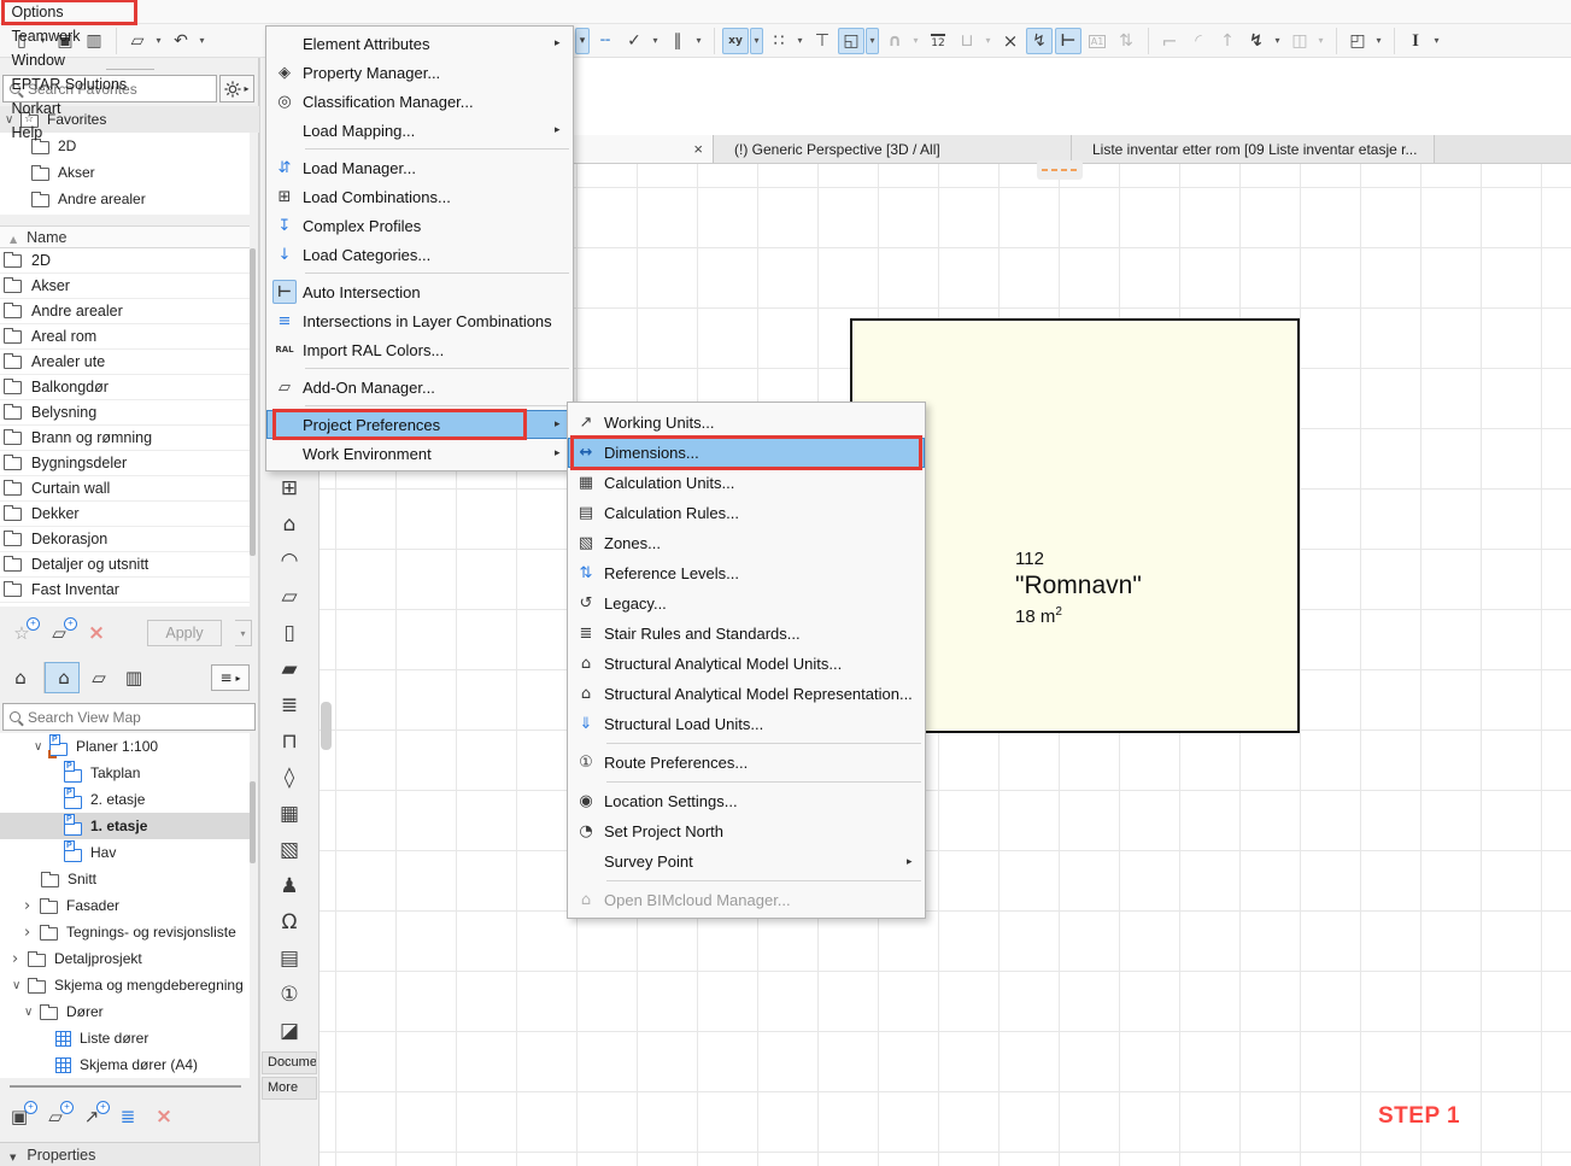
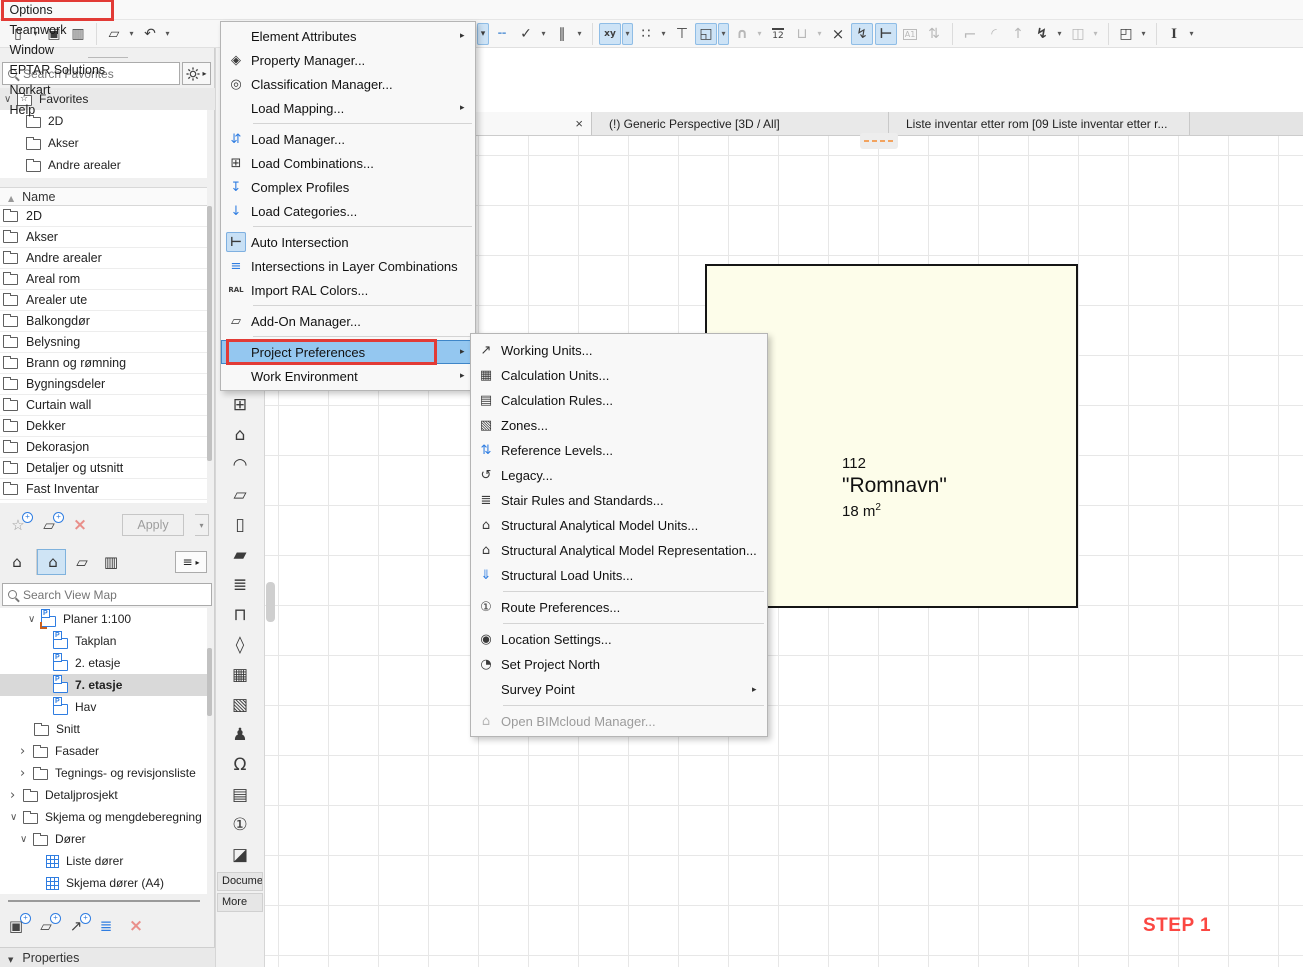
  Options
  Teamwork
  Window
  EPTAR Solutions
  Norkart
  Help
  Search Favorites
  ▸
  Favorites
  2D
  Akser
  Andre arealer
  Name
  2D
  Akser
  Andre arealer
  Areal rom
  Arealer ute
  Balkongdør
  Belysning
  Brann og rømning
  Bygningsdeler
  Curtain wall
  Dekker
  Dekorasjon
  Detaljer og utsnitt
  Fast Inventar
  Apply
  ≡
  ▸
  Search View Map
  Planer 1:100
  Takplan
  2. etasje
- 1. etasje
+ 7. etasje
  Hav
  Snitt
  Fasader
  Tegnings- og revisjonsliste
  Detaljprosjekt
  Skjema og mengdeberegning
  Dører
  Liste dører
  Skjema dører (A4)
  Properties
  Docume
  More
  ×
  (!) Generic Perspective [3D / All]
- Liste inventar etter rom [09 Liste inventar etasje r...
+ Liste inventar etter rom [09 Liste inventar etter r...
  112
  "Romnavn"
  18 m2
  STEP 1
  Element Attributes
  Property Manager...
  Classification Manager...
  Load Mapping...
  Load Manager...
  Load Combinations...
  Complex Profiles
  Load Categories...
  Auto Intersection
  Intersections in Layer Combinations
  Import RAL Colors...
  Add-On Manager...
  Project Preferences
  Work Environment
  Working Units...
- Dimensions...
  Calculation Units...
  Calculation Rules...
  Zones...
  Reference Levels...
  Legacy...
  Stair Rules and Standards...
  Structural Analytical Model Units...
  Structural Analytical Model Representation...
  Structural Load Units...
  Route Preferences...
  Location Settings...
  Set Project North
  Survey Point
  Open BIMcloud Manager...
